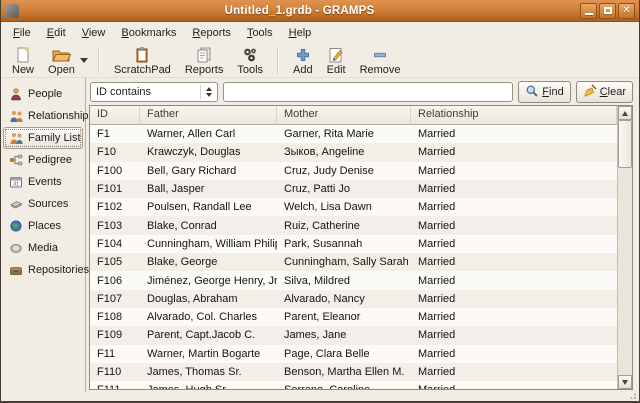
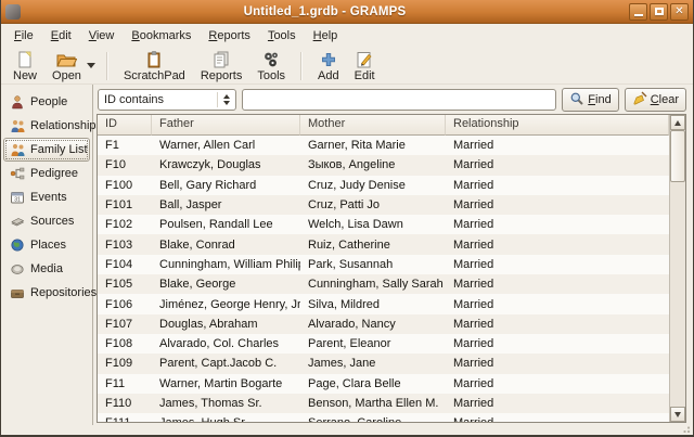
  Untitled_1.grdb - GRAMPS
  ✕
  File
  Edit
  View
  Bookmarks
  Reports
  Tools
  Help
  New
  Open
  ScratchPad
  Reports
  Tools
  Add
  Edit
- Remove
  People
  Relationship
  Family List
  Pedigree
  Events
  Sources
  Places
  Media
  Repositories
  ID contains
  Find
  Clear
  ID
  Father
  Mother
  Relationship
  F1
  Warner, Allen Carl
  Garner, Rita Marie
  Married
  F10
  Krawczyk, Douglas
  Зыков, Angeline
  Married
  F100
  Bell, Gary Richard
  Cruz, Judy Denise
  Married
  F101
  Ball, Jasper
  Cruz, Patti Jo
  Married
  F102
  Poulsen, Randall Lee
  Welch, Lisa Dawn
  Married
  F103
  Blake, Conrad
  Ruiz, Catherine
  Married
  F104
  Cunningham, William Phili
  Park, Susannah
  Married
  F105
  Blake, George
  Cunningham, Sally Sarah
  Married
  F106
  Jiménez, George Henry, Jr
  Silva, Mildred
  Married
  F107
  Douglas, Abraham
  Alvarado, Nancy
  Married
  F108
  Alvarado, Col. Charles
  Parent, Eleanor
  Married
  F109
  Parent, Capt.Jacob C.
  James, Jane
  Married
  F11
  Warner, Martin Bogarte
  Page, Clara Belle
  Married
  F110
  James, Thomas Sr.
  Benson, Martha Ellen M.
  Married
